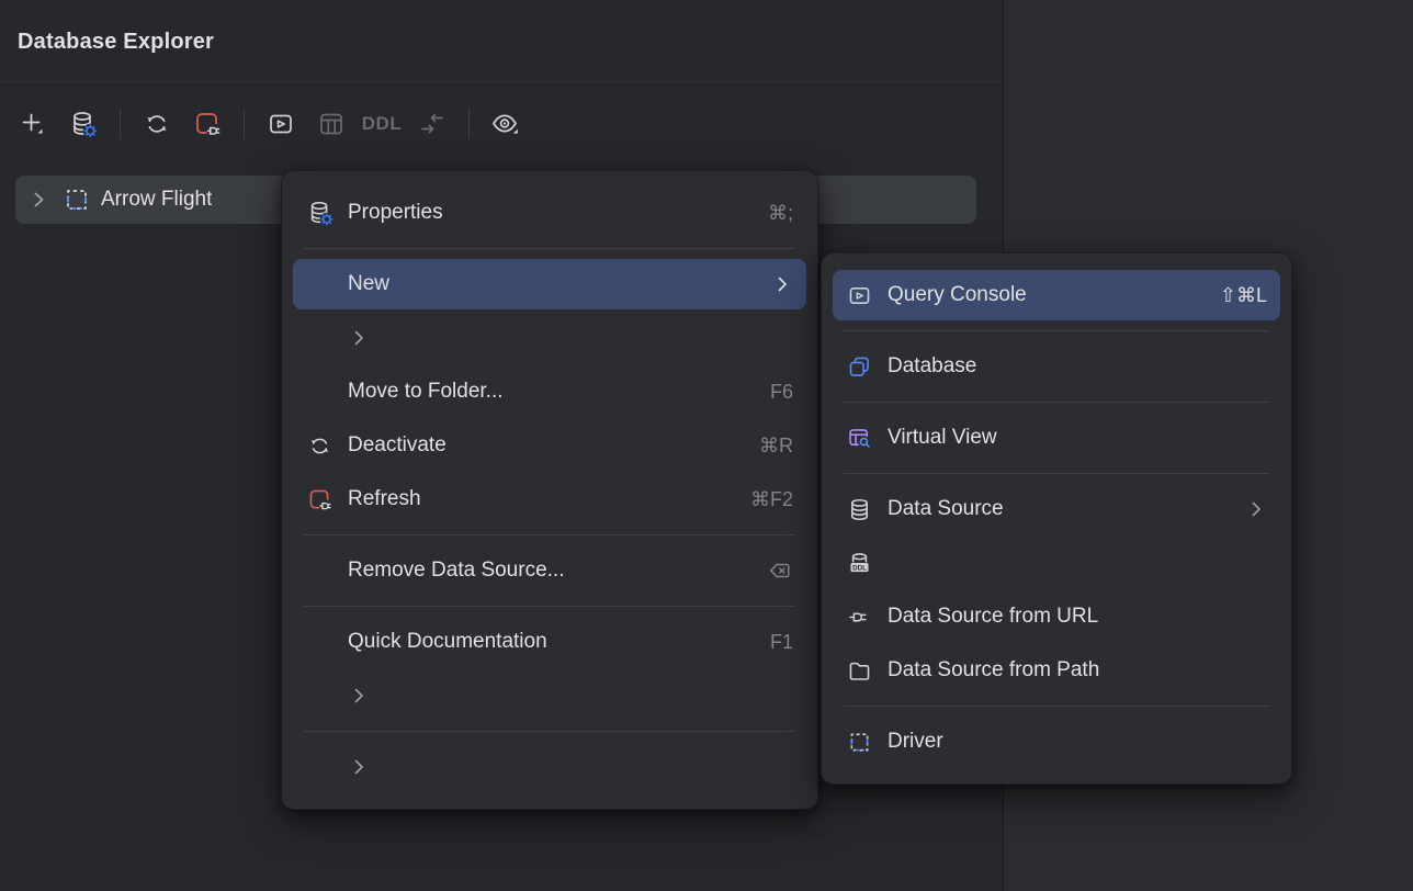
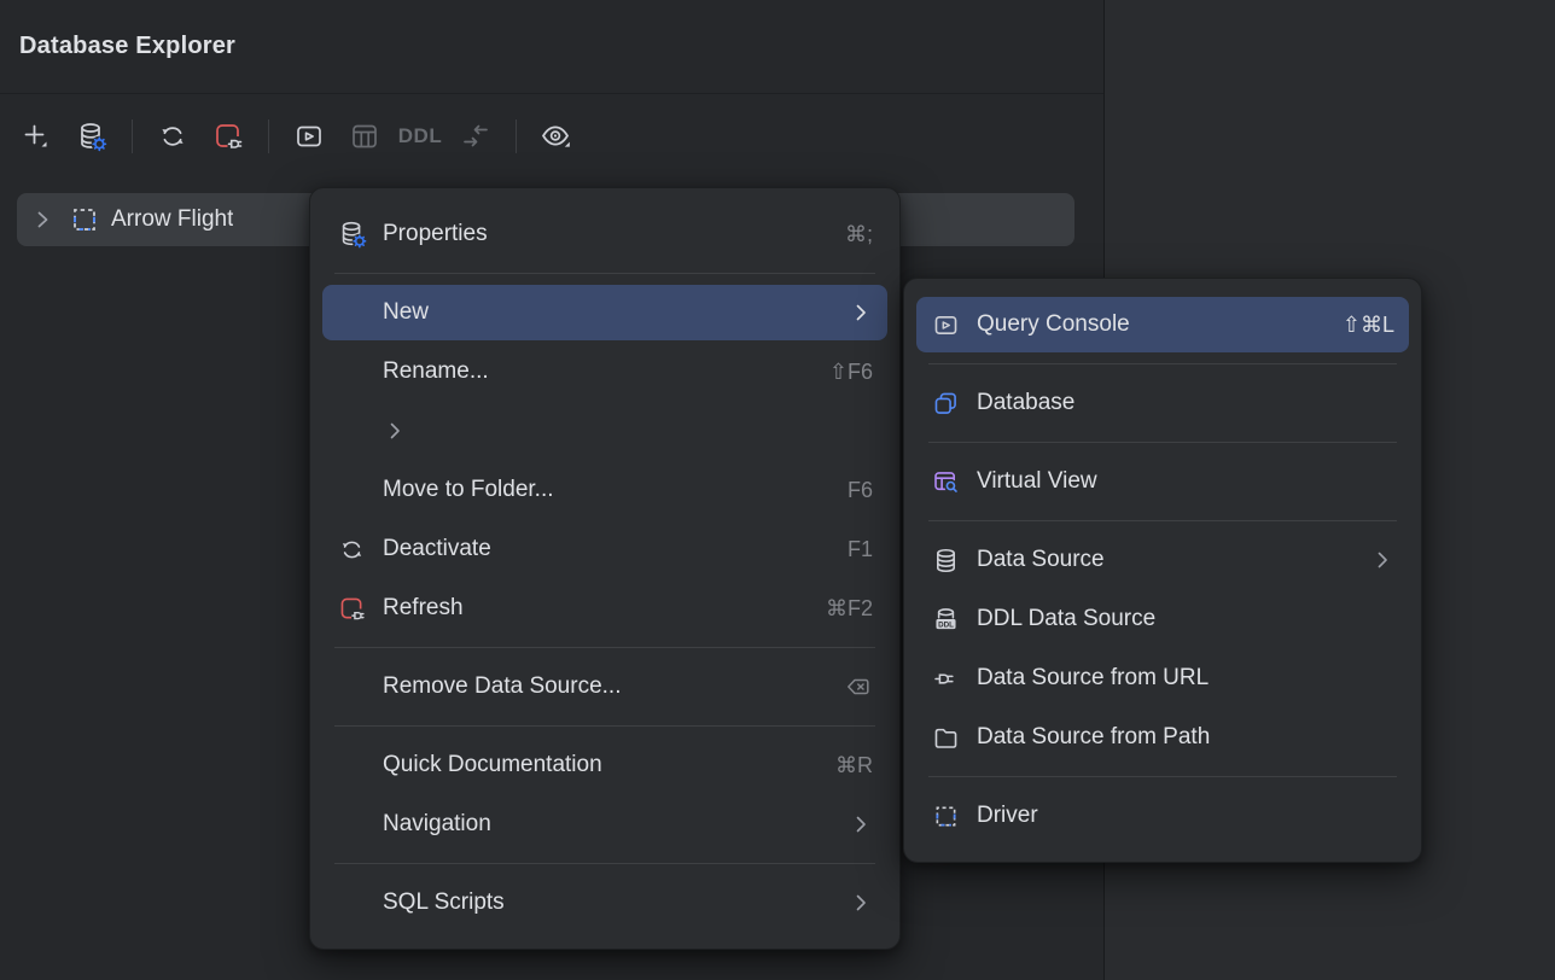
  Database Explorer
  DDL
  Arrow Flight
  Properties
  ⌘;
  New
+ Rename...
+ ⇧F6
  Move to Folder...
  F6
  Deactivate
- ⌘R
+ F1
  Refresh
  ⌘F2
  Remove Data Source...
  Quick Documentation
- F1
+ ⌘R
+ Navigation
+ SQL Scripts
  Query Console
  ⇧⌘L
  Database
  Virtual View
  Data Source
+ DDL Data Source
  Data Source from URL
  Data Source from Path
  Driver
